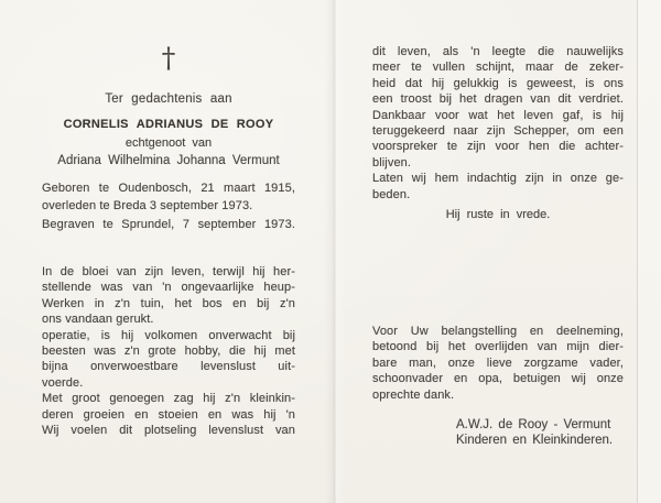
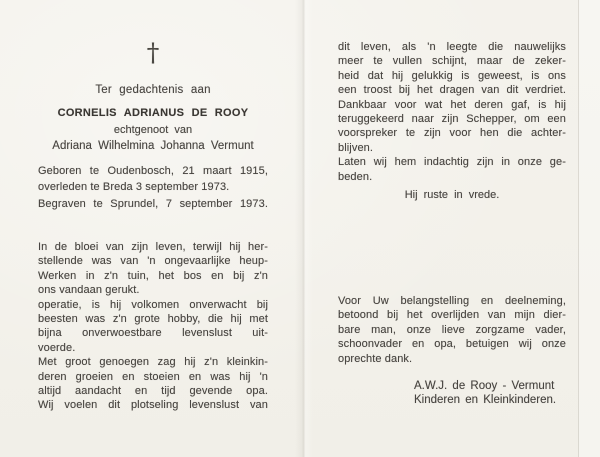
  †
  Ter gedachtenis aan
  CORNELIS ADRIANUS DE ROOY
  echtgenoot van
  Adriana Wilhelmina Johanna Vermunt
  Geboren te Oudenbosch, 21 maart 1915,
  overleden te Breda 3 september 1973.
  Begraven te Sprundel, 7 september 1973.
  In de bloei van zijn leven, terwijl hij her-
  stellende was van 'n ongevaarlijke heup-
  Werken in z'n tuin, het bos en bij z'n
  ons vandaan gerukt.
  operatie, is hij volkomen onverwacht bij
  beesten was z'n grote hobby, die hij met
  bijna onverwoestbare levenslust uit-
  voerde.
  Met groot genoegen zag hij z'n kleinkin-
  deren groeien en stoeien en was hij 'n
+ altijd aandacht en tijd gevende opa.
  Wij voelen dit plotseling levenslust van
  dit leven, als 'n leegte die nauwelijks
  meer te vullen schijnt, maar de zeker-
  heid dat hij gelukkig is geweest, is ons
  een troost bij het dragen van dit verdriet.
- Dankbaar voor wat het leven gaf, is hij
+ Dankbaar voor wat het deren gaf, is hij
  teruggekeerd naar zijn Schepper, om een
  voorspreker te zijn voor hen die achter-
  blijven.
  Laten wij hem indachtig zijn in onze ge-
  beden.
  Hij ruste in vrede.
  Voor Uw belangstelling en deelneming,
  betoond bij het overlijden van mijn dier-
  bare man, onze lieve zorgzame vader,
  schoonvader en opa, betuigen wij onze
  oprechte dank.
  A.W.J. de Rooy - Vermunt
  Kinderen en Kleinkinderen.
